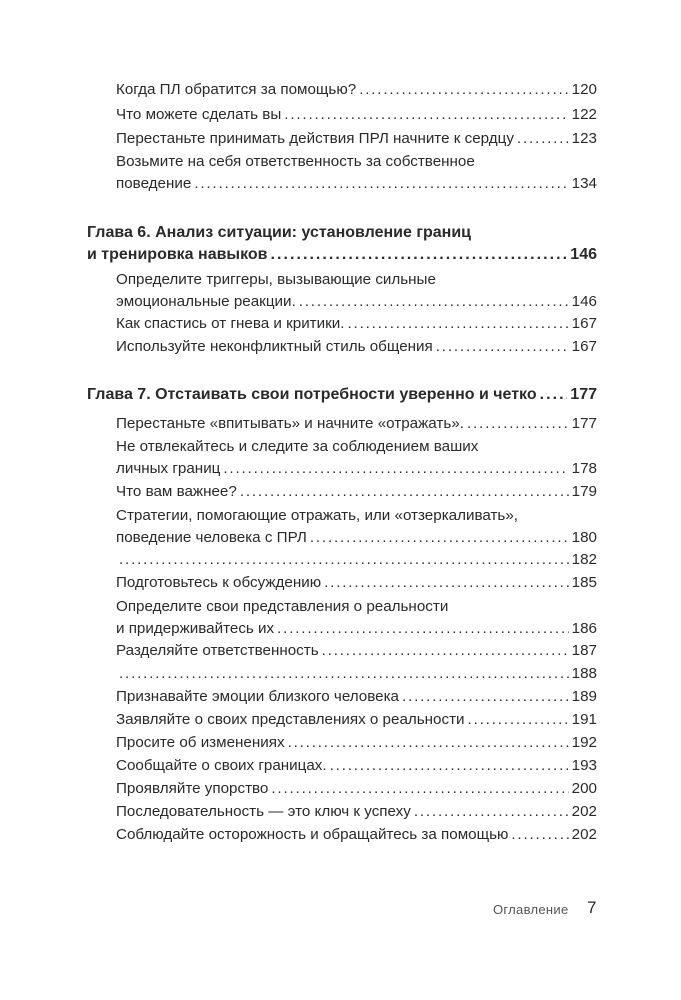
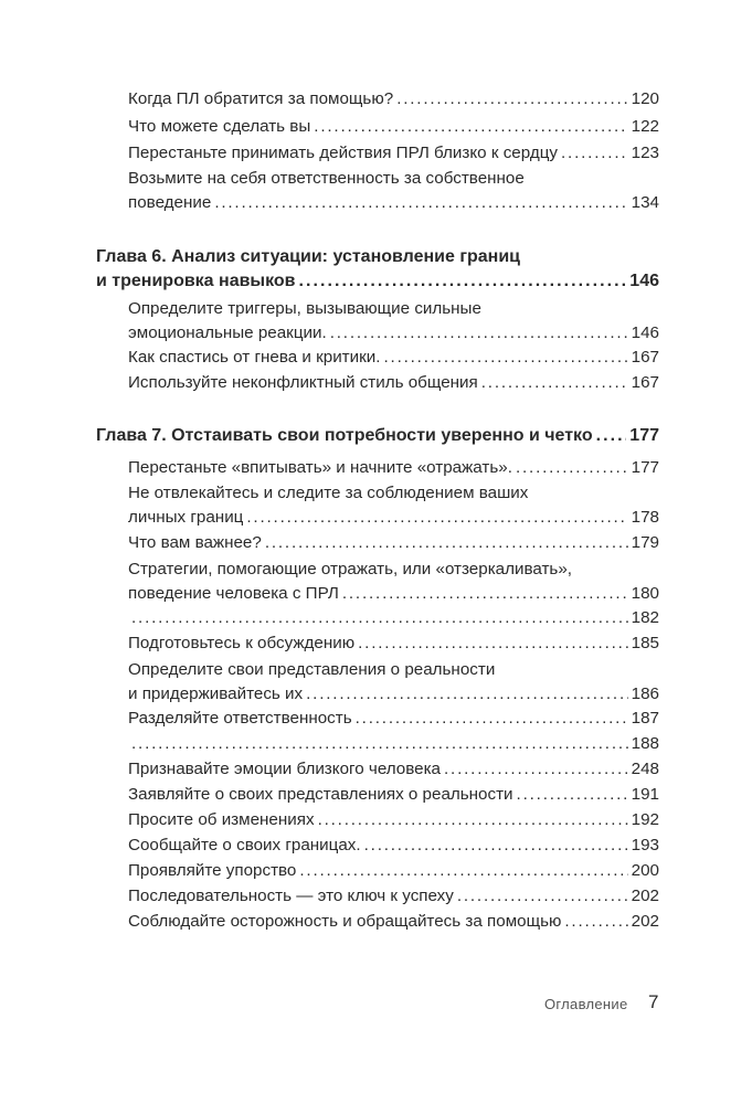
  Когда ПЛ обратится за помощью?
  120
  Что можете сделать вы
  122
- Перестаньте принимать действия ПРЛ начните к сердцу
+ Перестаньте принимать действия ПРЛ близко к сердцу
  123
  Возьмите на себя ответственность за собственное
  поведение
  134
  Глава 6. Анализ ситуации: установление границ
  и тренировка навыков
  146
  Определите триггеры, вызывающие сильные
  эмоциональные реакции.
  146
  Как спастись от гнева и критики.
  167
  Используйте неконфликтный стиль общения
  167
  Глава 7. Отстаивать свои потребности уверенно и четко
  177
  Перестаньте «впитывать» и начните «отражать».
  177
  Не отвлекайтесь и следите за соблюдением ваших
  личных границ
  178
  Что вам важнее?
  179
  Стратегии, помогающие отражать, или «отзеркаливать»,
  поведение человека с ПРЛ
  180
  182
  Подготовьтесь к обсуждению
  185
  Определите свои представления о реальности
  и придерживайтесь их
  186
  Разделяйте ответственность
  187
  188
  Признавайте эмоции близкого человека
- 189
+ 248
  Заявляйте о своих представлениях о реальности
  191
  Просите об изменениях
  192
  Сообщайте о своих границах.
  193
  Проявляйте упорство
  200
  Последовательность — это ключ к успеху
  202
  Соблюдайте осторожность и обращайтесь за помощью
  202
  Оглавление
  7
